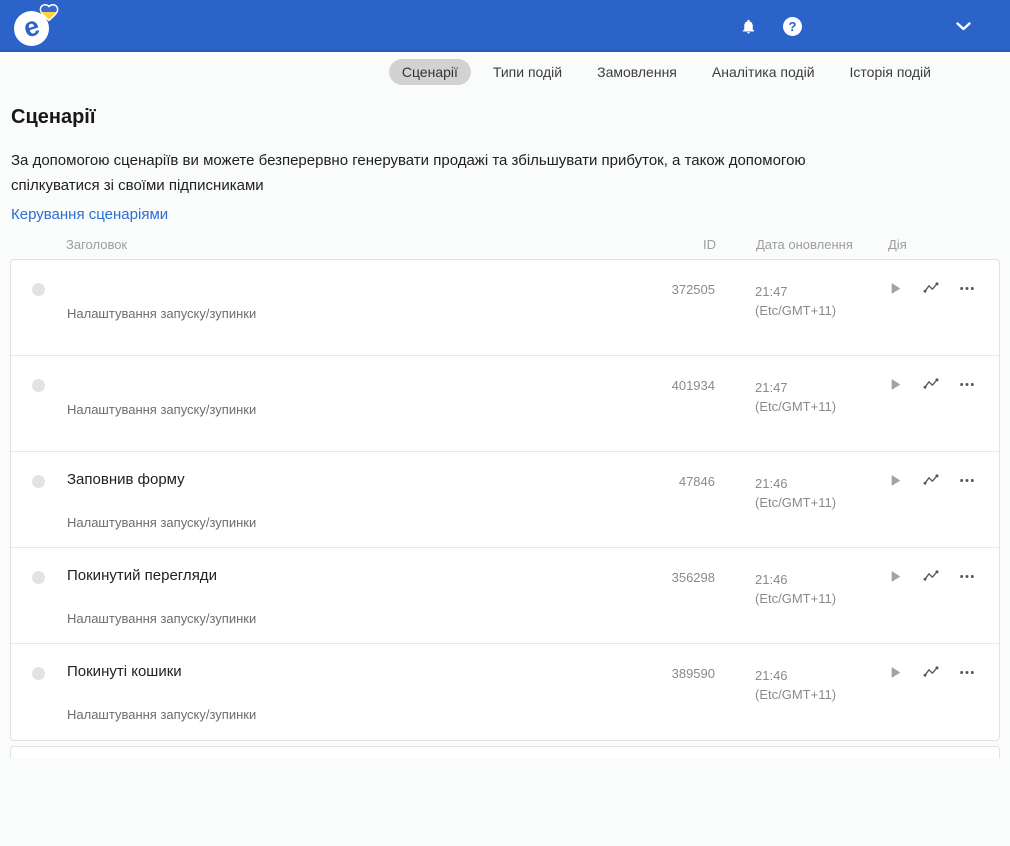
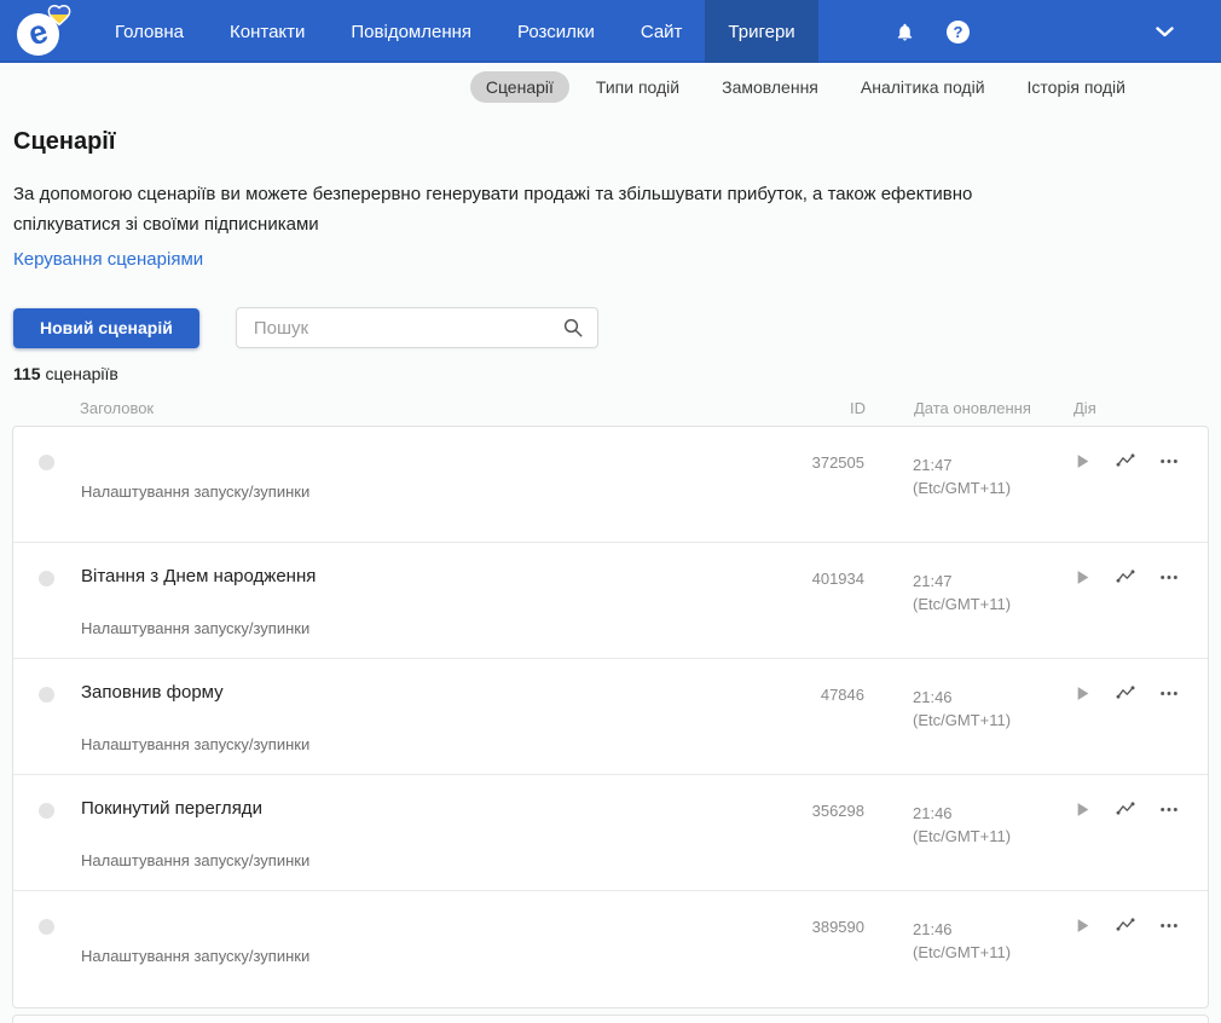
+ Головна
+ Контакти
+ Повідомлення
+ Розсилки
+ Сайт
+ Тригери
  ?
  Сценарії
  Типи подій
  Замовлення
  Аналітика подій
  Історія подій
  Сценарії
- За допомогою сценаріїв ви можете безперервно генерувати продажі та збільшувати прибуток, а також допомогою спілкуватися зі своїми підписниками
+ За допомогою сценаріїв ви можете безперервно генерувати продажі та збільшувати прибуток, а також ефективно спілкуватися зі своїми підписниками
  Керування сценаріями
+ Новий сценарій
+ Пошук
+ 115 сценаріїв
  Заголовок
  ID
  Дата оновлення
  Дія
  Налаштування запуску/зупинки
  372505
  21:47
  (Etc/GMT+11)
+ Вітання з Днем народження
  Налаштування запуску/зупинки
  401934
  21:47
  (Etc/GMT+11)
  Заповнив форму
  Налаштування запуску/зупинки
  47846
  21:46
  (Etc/GMT+11)
  Покинутий перегляди
  Налаштування запуску/зупинки
  356298
  21:46
  (Etc/GMT+11)
- Покинуті кошики
  Налаштування запуску/зупинки
  389590
  21:46
  (Etc/GMT+11)
